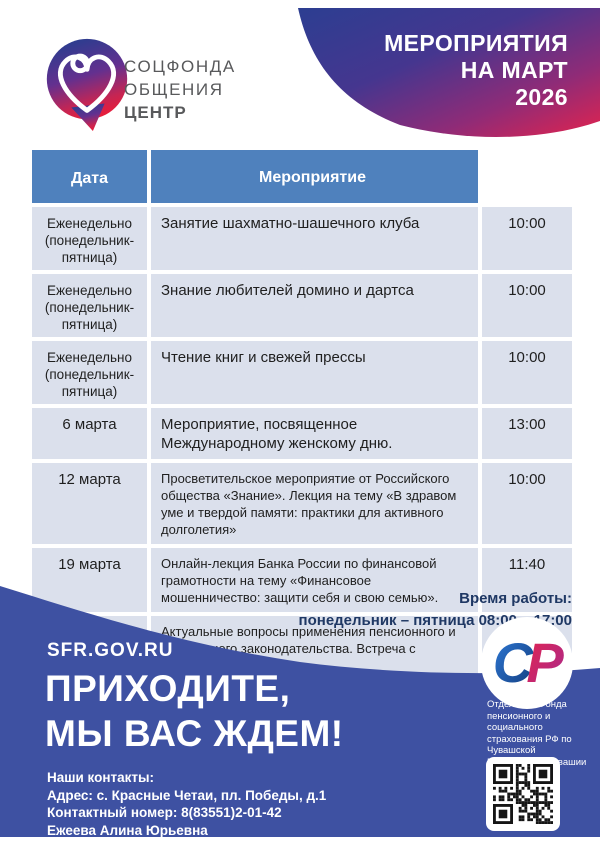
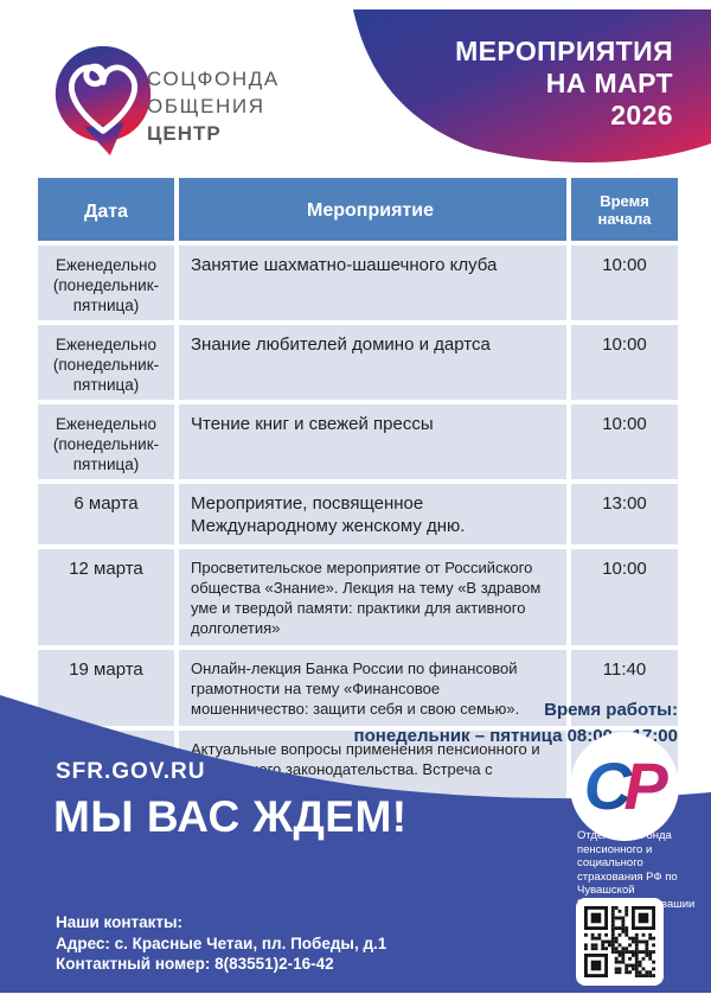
  СОЦФОНДА
  ОБЩЕНИЯ
  ЦЕНТР
  МЕРОПРИЯТИЯ
  НА МАРТ
  2026
  Дата
  Мероприятие
+ Время начала
  Еженедельно (понедельник-пятница)
  Занятие шахматно-шашечного клуба
  10:00
  Еженедельно (понедельник-пятница)
  Знание любителей домино и дартса
  10:00
  Еженедельно (понедельник-пятница)
  Чтение книг и свежей прессы
  10:00
  6 марта
  Мероприятие, посвященное Международному женскому дню.
  13:00
  12 марта
  Просветительское мероприятие от Российского общества «Знание». Лекция на тему «В здравом уме и твердой памяти: практики для активного долголетия»
  10:00
  19 марта
  Онлайн-лекция Банка России по финансовой грамотности на тему «Финансовое мошенничество: защити себя и свою семью».
  11:40
  Актуальные вопросы применения пенсионного и го законодательства. Встреча с
  Время работы:
  понедельник – пятница 08:07:00
  С
  Р
  SFR.GOV.RU
- ПРИХОДИТЕ,
  МЫ ВАС ЖДЕМ!
  Наши контакты:
  Адрес: с. Красные Четаи, пл. Победы, д.1
- Контактный номер: 8(83551)2-01-42
+ Контактный номер: 8(83551)2-16-42
- Ежеева Алина Юрьевна
  Отделение Фонда пенсионного и социального страхования РФ по Чувашской вашии
